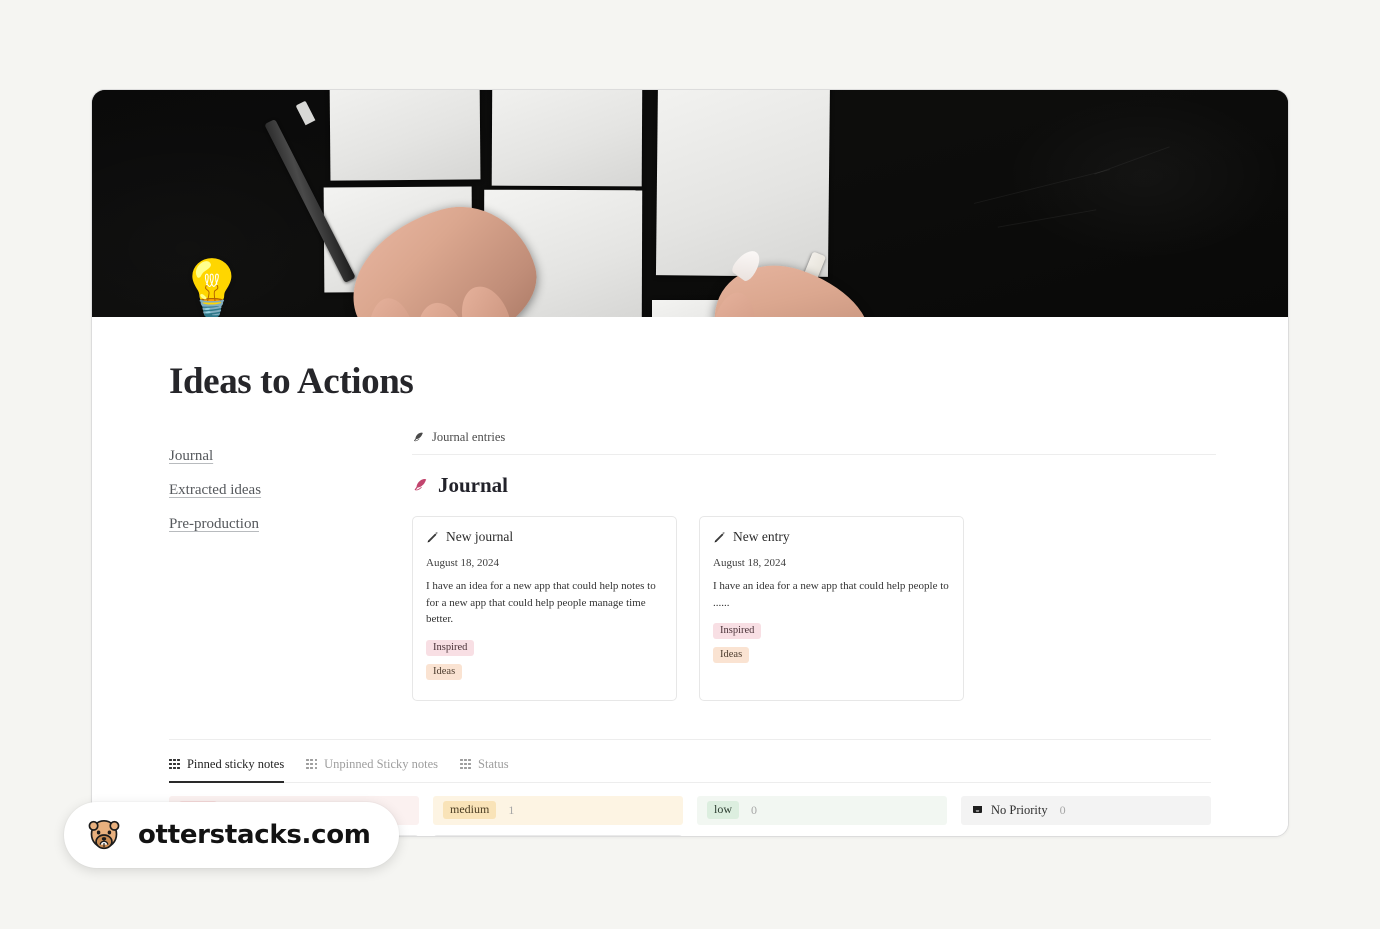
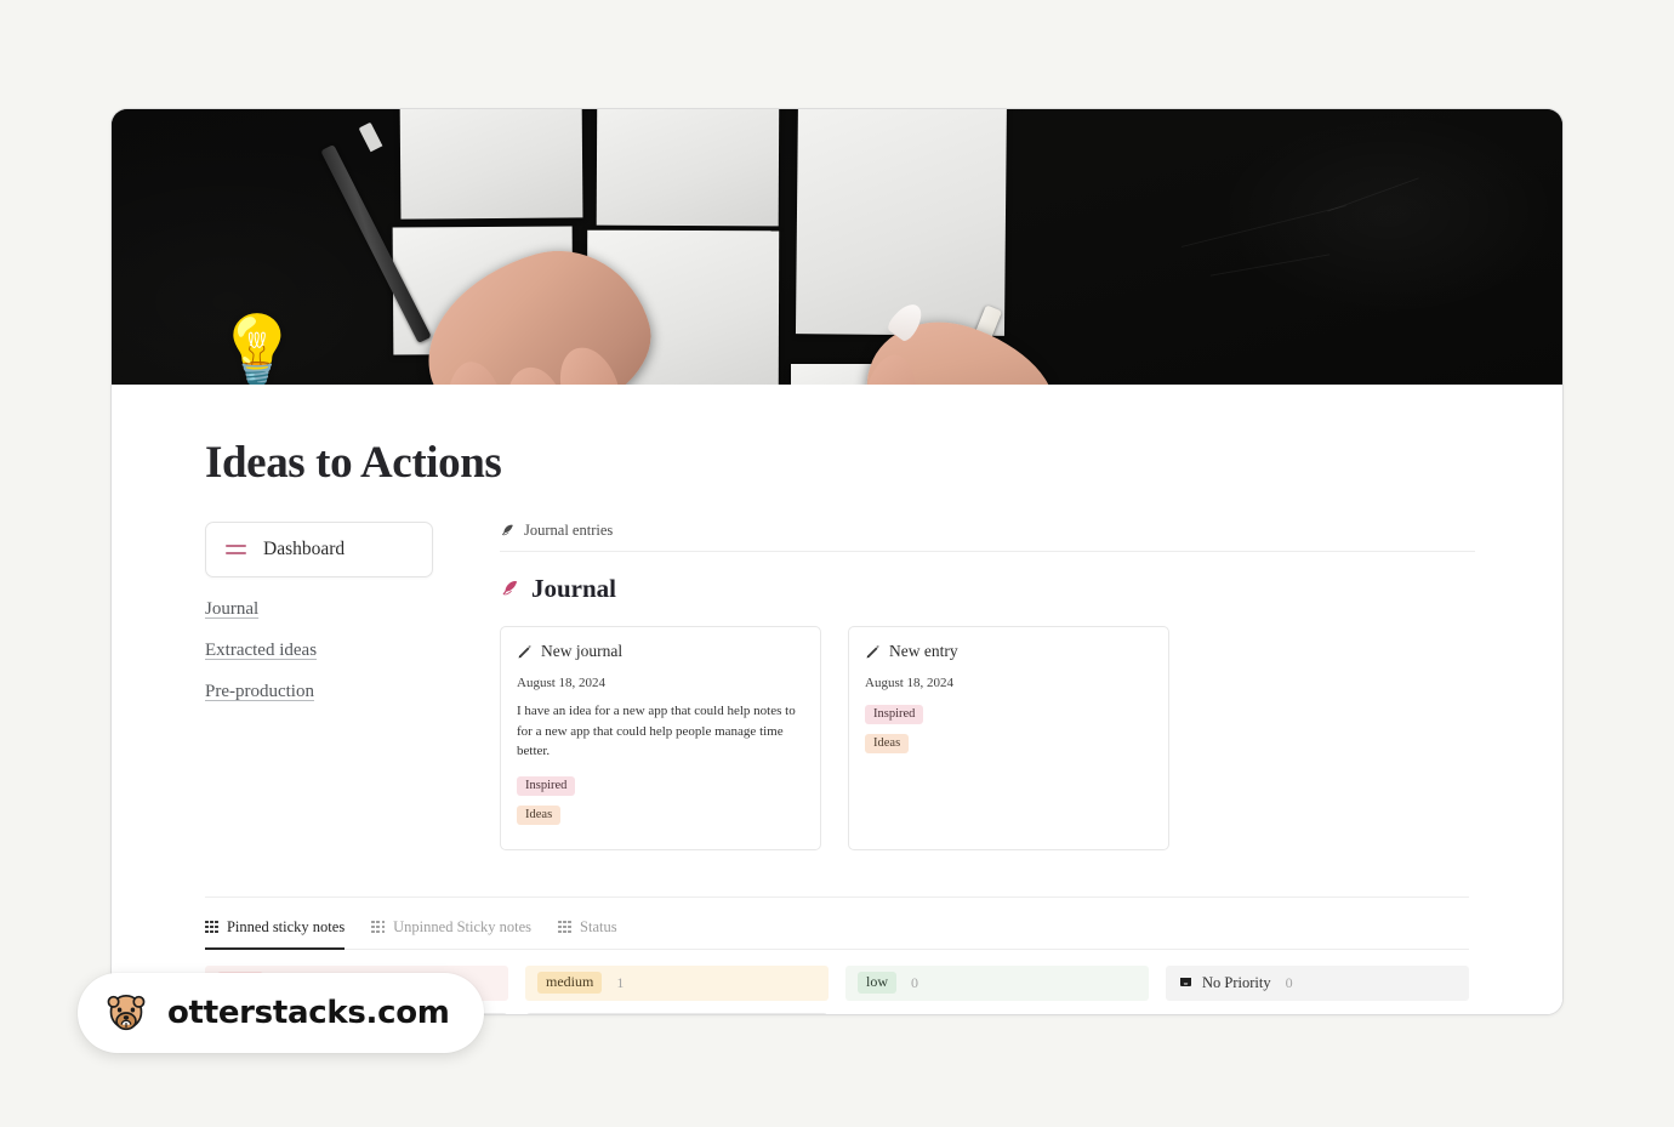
  💡
  Ideas to Actions
+ Dashboard
  Journal
  Extracted ideas
  Pre-production
  Journal entries
  Journal
  New journal
  August 18, 2024
  I have an idea for a new app that could help notes to for a new app that could help people manage time better.
  Inspired
  Ideas
  New entry
  August 18, 2024
- I have an idea for a new app that could help people to ......
  Inspired
  Ideas
  Pinned sticky notes
  Unpinned Sticky notes
  Status
  medium
  1
  low
  0
  No Priority
  0
  otterstacks.com
